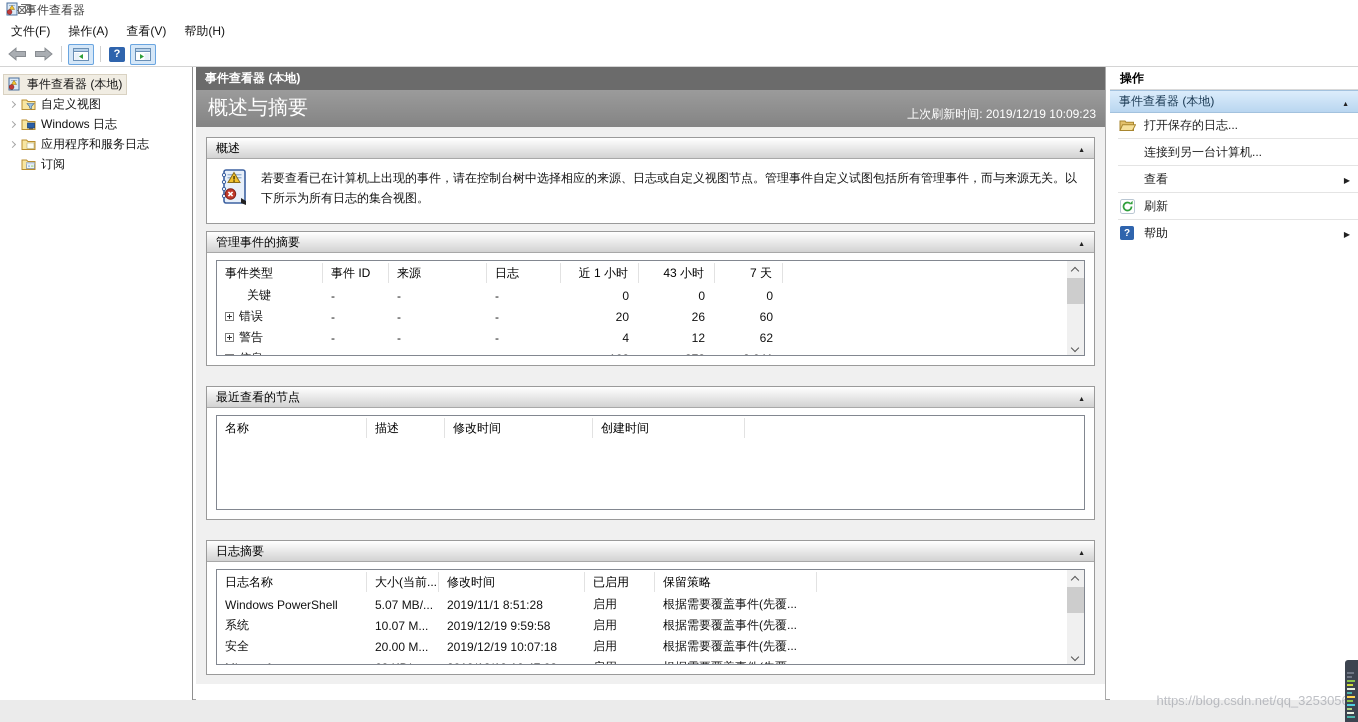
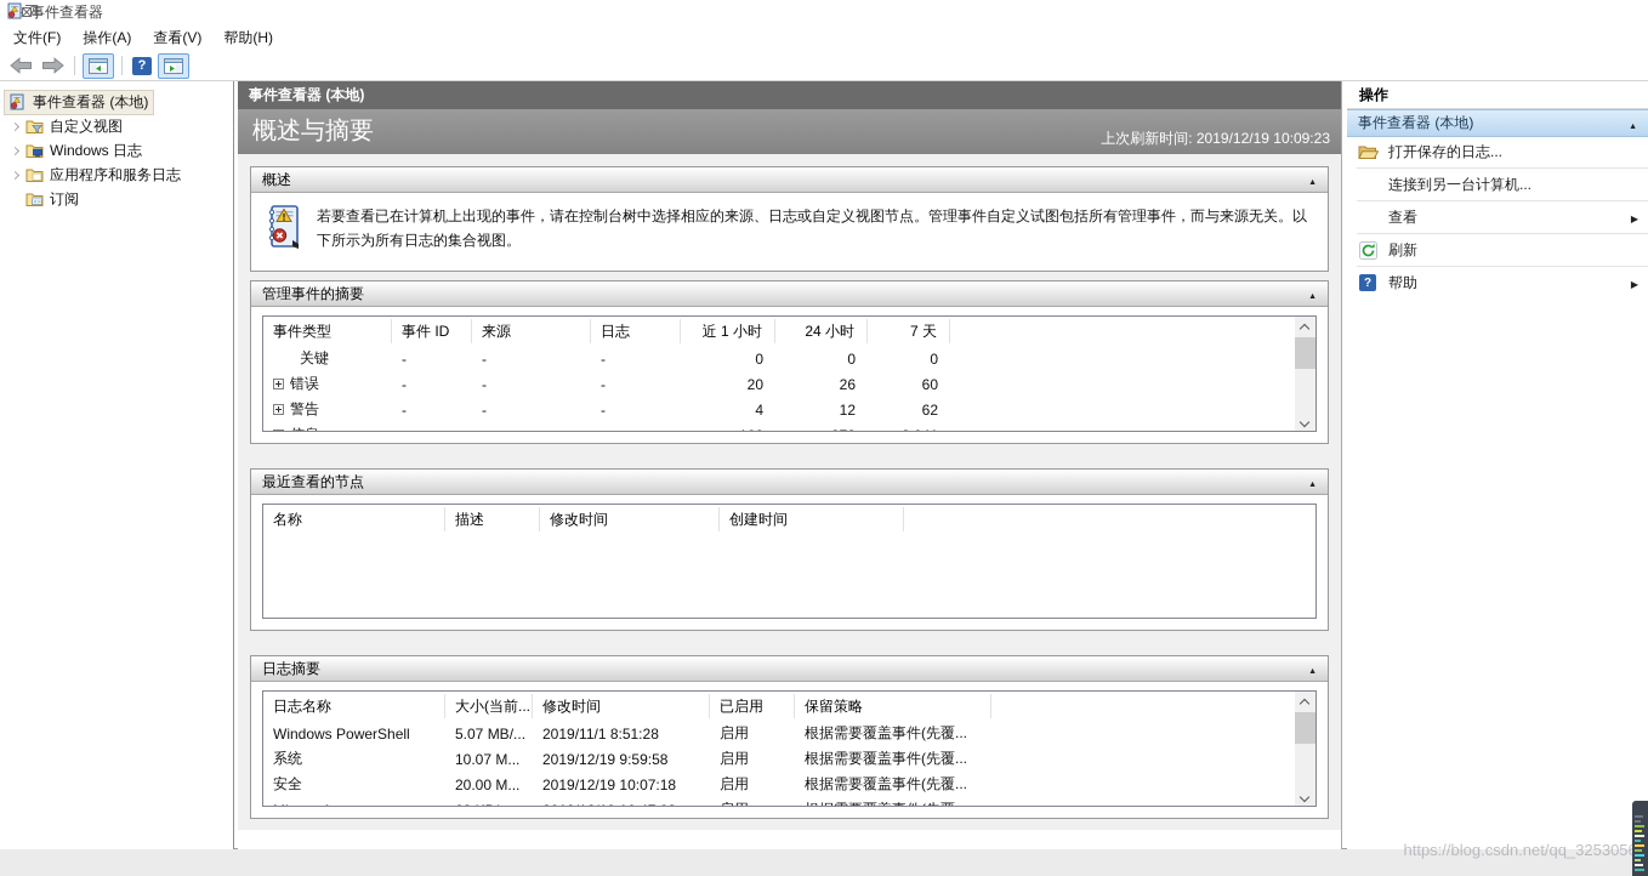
  事件查看器
  文件(F)
  操作(A)
  查看(V)
  帮助(H)
  事件查看器 (本地)
  自定义视图
  Windows 日志
  应用程序和服务日志
  订阅
  事件查看器 (本地)
  概述与摘要
  上次刷新时间: 2019/12/19 10:09:23
  概述
  若要查看已在计算机上出现的事件，请在控制台树中选择相应的来源、日志或自定义视图节点。管理事件自定义试图包括所有管理事件，而与来源无关。以下所示为所有日志的集合视图。
  管理事件的摘要
  事件类型
  事件 ID
  来源
  日志
  近 1 小时
- 43 小时
+ 24 小时
  7 天
  关键
  -
  -
  -
  0
  0
  0
  错误
  -
  -
  -
  20
  26
  60
  警告
  -
  -
  -
  4
  12
  62
  最近查看的节点
  名称
  描述
  修改时间
  创建时间
  日志摘要
  日志名称
  大小(当前...
  修改时间
  已启用
  保留策略
  Windows PowerShell
  5.07 MB/...
  2019/11/1 8:51:28
  启用
  根据需要覆盖事件(先覆...
  系统
  10.07 M...
  2019/12/19 9:59:58
  启用
  根据需要覆盖事件(先覆...
  安全
  20.00 M...
  2019/12/19 10:07:18
  启用
  根据需要覆盖事件(先覆...
  操作
  事件查看器 (本地)
  打开保存的日志...
  连接到另一台计算机...
  查看
  刷新
  帮助
  https://blog.csdn.net/qq_325305
